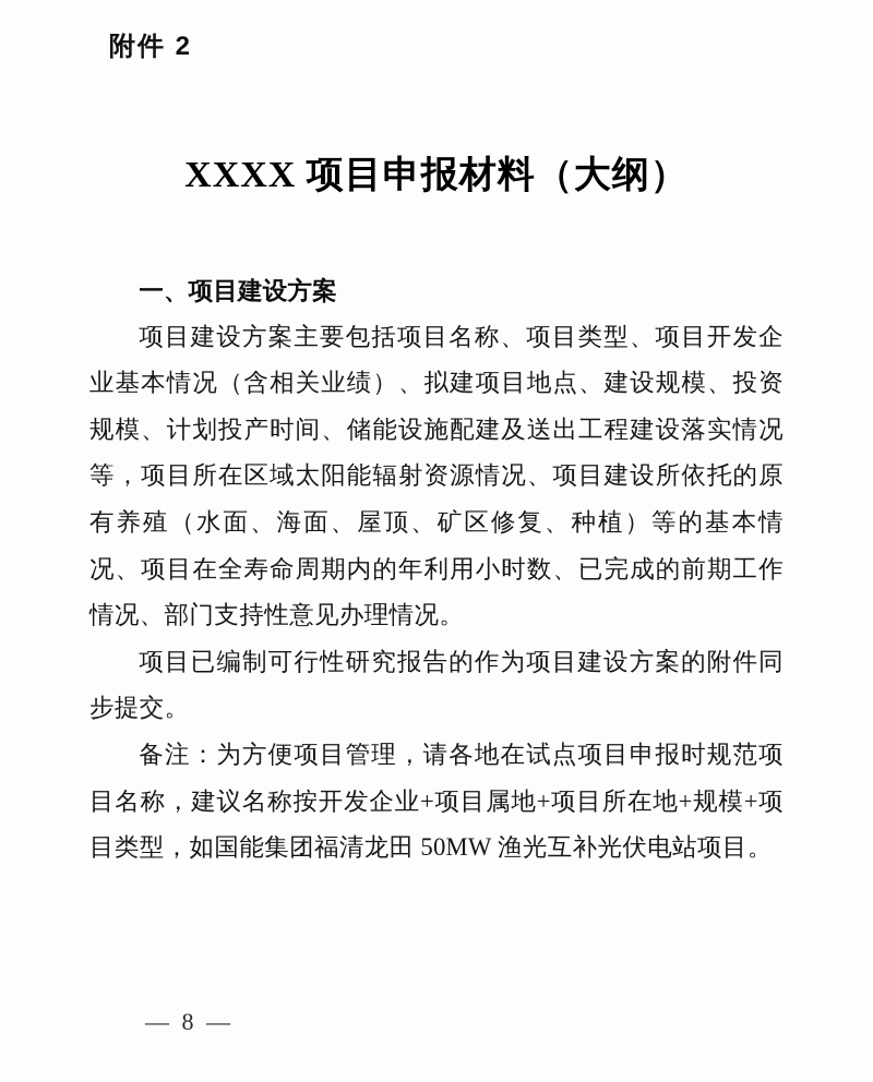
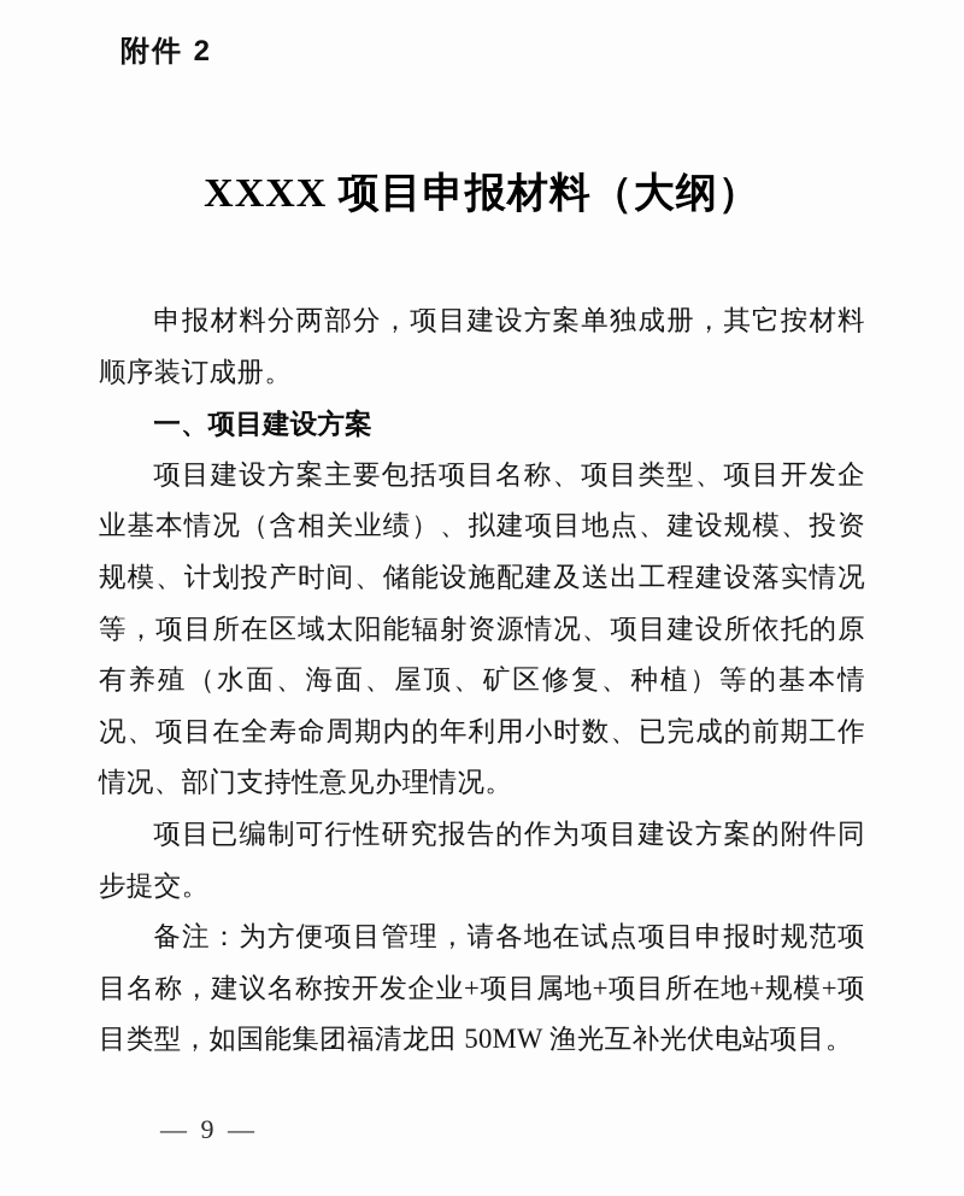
  附件 2
  XXXX 项目申报材料（大纲）
+ 申报材料分两部分，项目建设方案单独成册，其它按材料顺序装订成册。
  一、项目建设方案
  项目建设方案主要包括项目名称、项目类型、项目开发企业基本情况（含相关业绩）、拟建项目地点、建设规模、投资规模、计划投产时间、储能设施配建及送出工程建设落实情况等，项目所在区域太阳能辐射资源情况、项目建设所依托的原有养殖（水面、海面、屋顶、矿区修复、种植）等的基本情况、项目在全寿命周期内的年利用小时数、已完成的前期工作情况、部门支持性意见办理情况。
  项目已编制可行性研究报告的作为项目建设方案的附件同步提交。
  备注：为方便项目管理，请各地在试点项目申报时规范项目名称，建议名称按开发企业+项目属地+项目所在地+规模+项目类型，如国能集团福清龙田 50MW 渔光互补光伏电站项目。
- — 8 —
+ — 9 —
